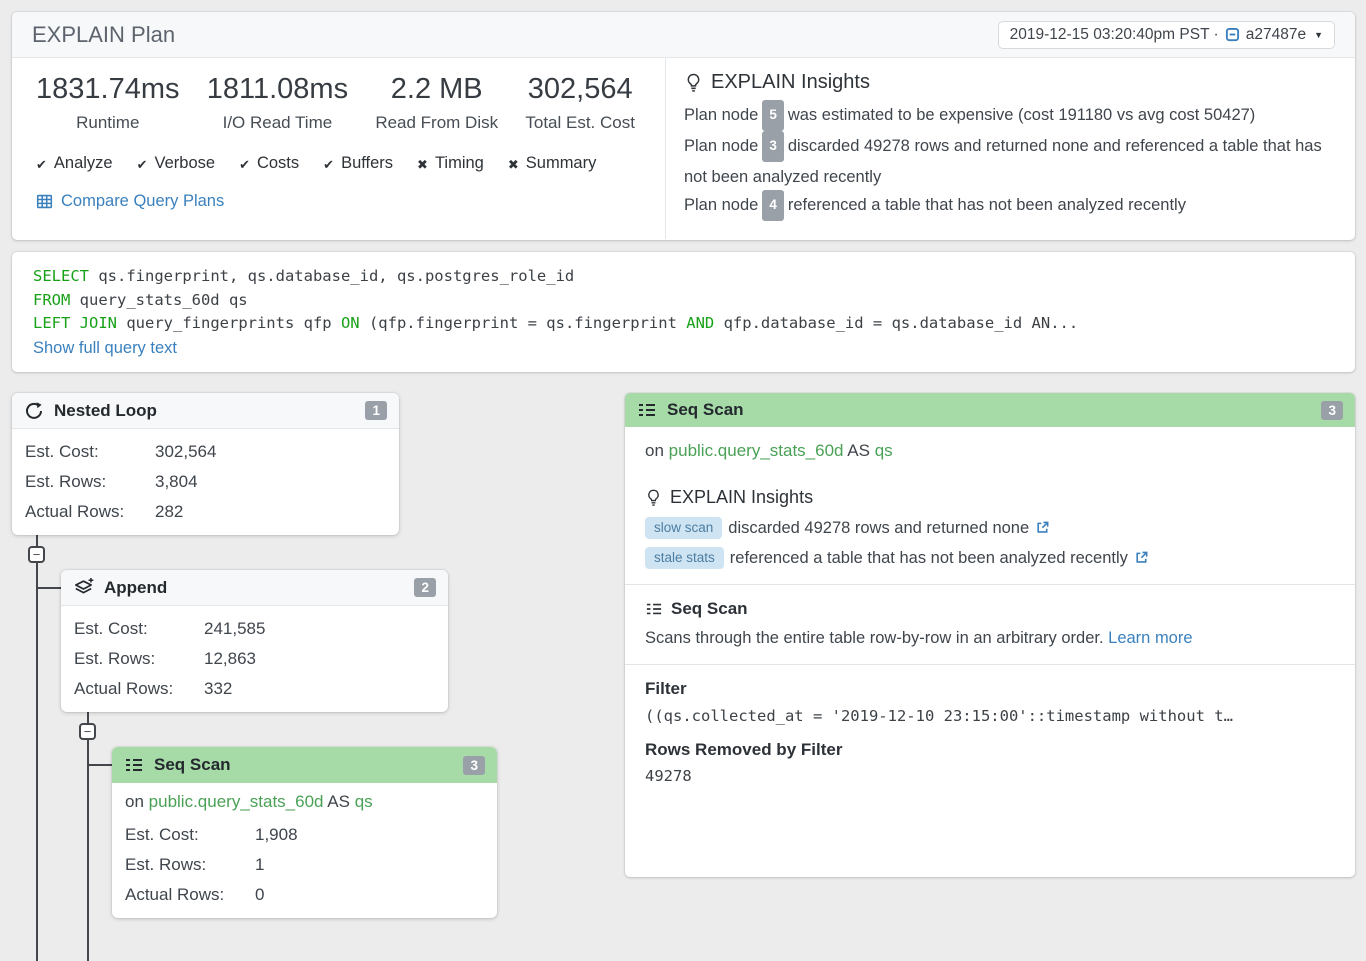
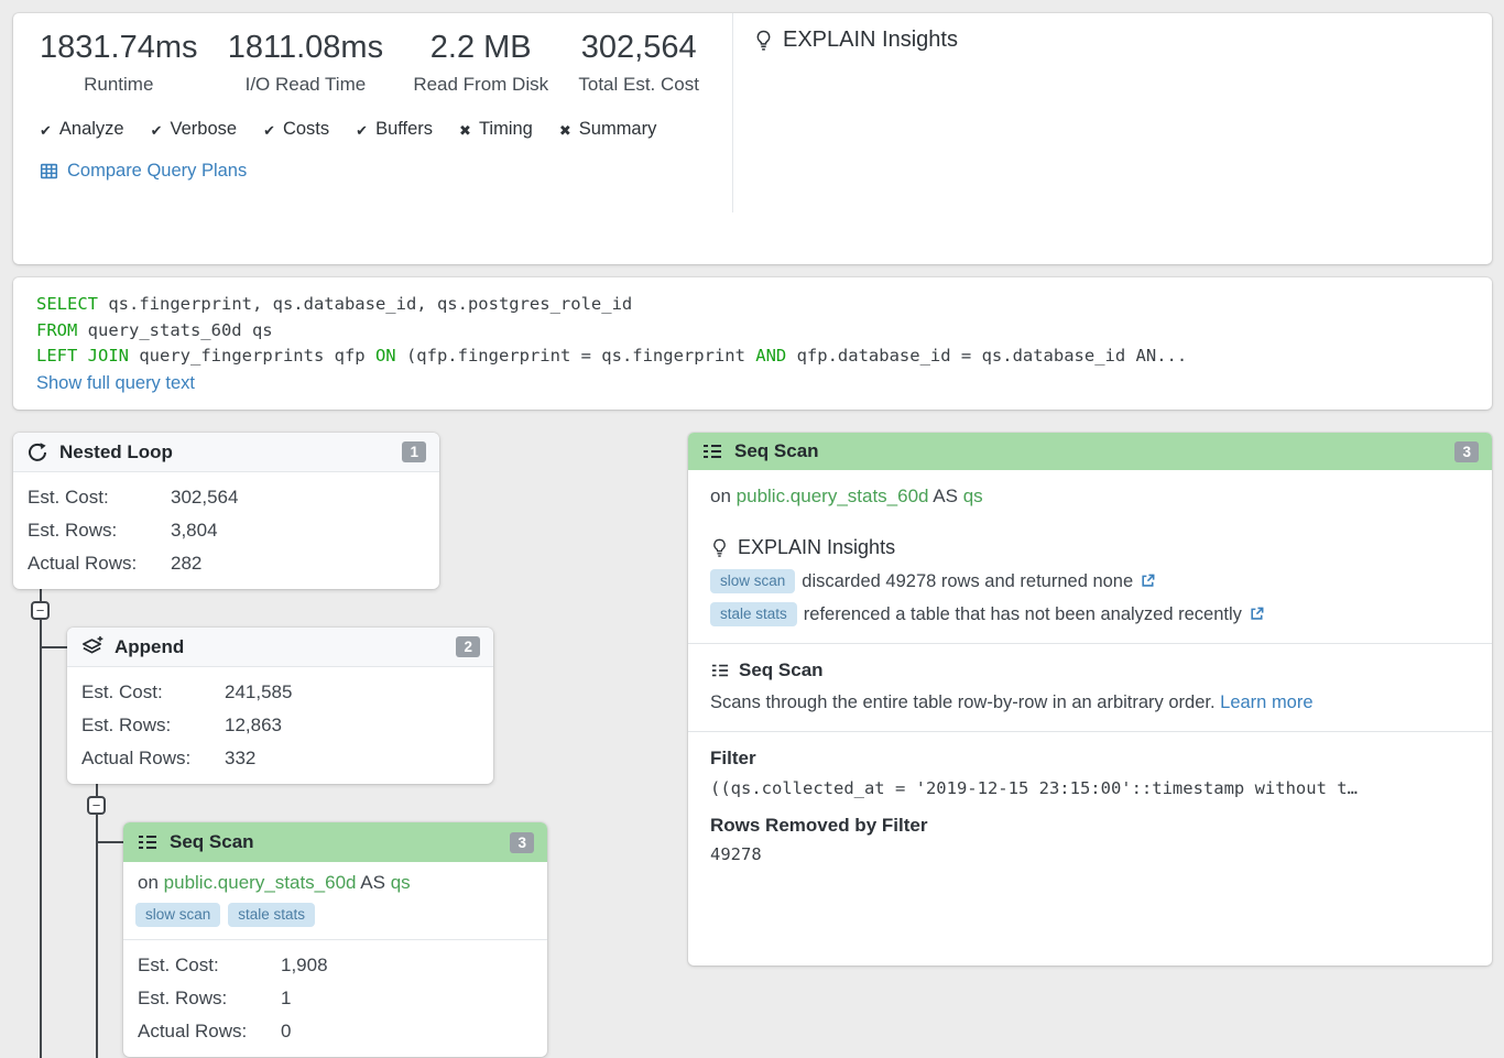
- EXPLAIN Plan
- 2019-12-15 03:20:40pm PST ·
- a27487e
- ▼
  1831.74ms
  Runtime
  1811.08ms
  I/O Read Time
  2.2 MB
  Read From Disk
  302,564
  Total Est. Cost
  ✔
  Analyze
  ✔
  Verbose
  ✔
  Costs
  ✔
  Buffers
  ✖
  Timing
  ✖
  Summary
  Compare Query Plans
  EXPLAIN Insights
- Plan node 5 was estimated to be expensive (cost 191180 vs avg cost 50427)
- Plan node 3 discarded 49278 rows and returned none and referenced a table that has not been analyzed recently
- Plan node 4 referenced a table that has not been analyzed recently
  SELECT qs.fingerprint, qs.database_id, qs.postgres_role_id
  FROM query_stats_60d qs
  LEFT JOIN query_fingerprints qfp ON (qfp.fingerprint = qs.fingerprint AND qfp.database_id = qs.database_id AN...
  Show full query text
  −
  −
  Nested Loop
  1
  Est. Cost:
  302,564
  Est. Rows:
  3,804
  Actual Rows:
  282
  Append
  2
  Est. Cost:
  241,585
  Est. Rows:
  12,863
  Actual Rows:
  332
  Seq Scan
  3
  on public.query_stats_60d AS qs
+ slow scan
+ stale stats
  Est. Cost:
  1,908
  Est. Rows:
  1
  Actual Rows:
  0
  Seq Scan
  3
  on public.query_stats_60d AS qs
  EXPLAIN Insights
  slow scan discarded 49278 rows and returned none
  stale stats referenced a table that has not been analyzed recently
  Seq Scan
  Scans through the entire table row-by-row in an arbitrary order. Learn more
  Filter
- ((qs.collected_at = '2019-12-10 23:15:00'::timestamp without t…
+ ((qs.collected_at = '2019-12-15 23:15:00'::timestamp without t…
  Rows Removed by Filter
  49278
